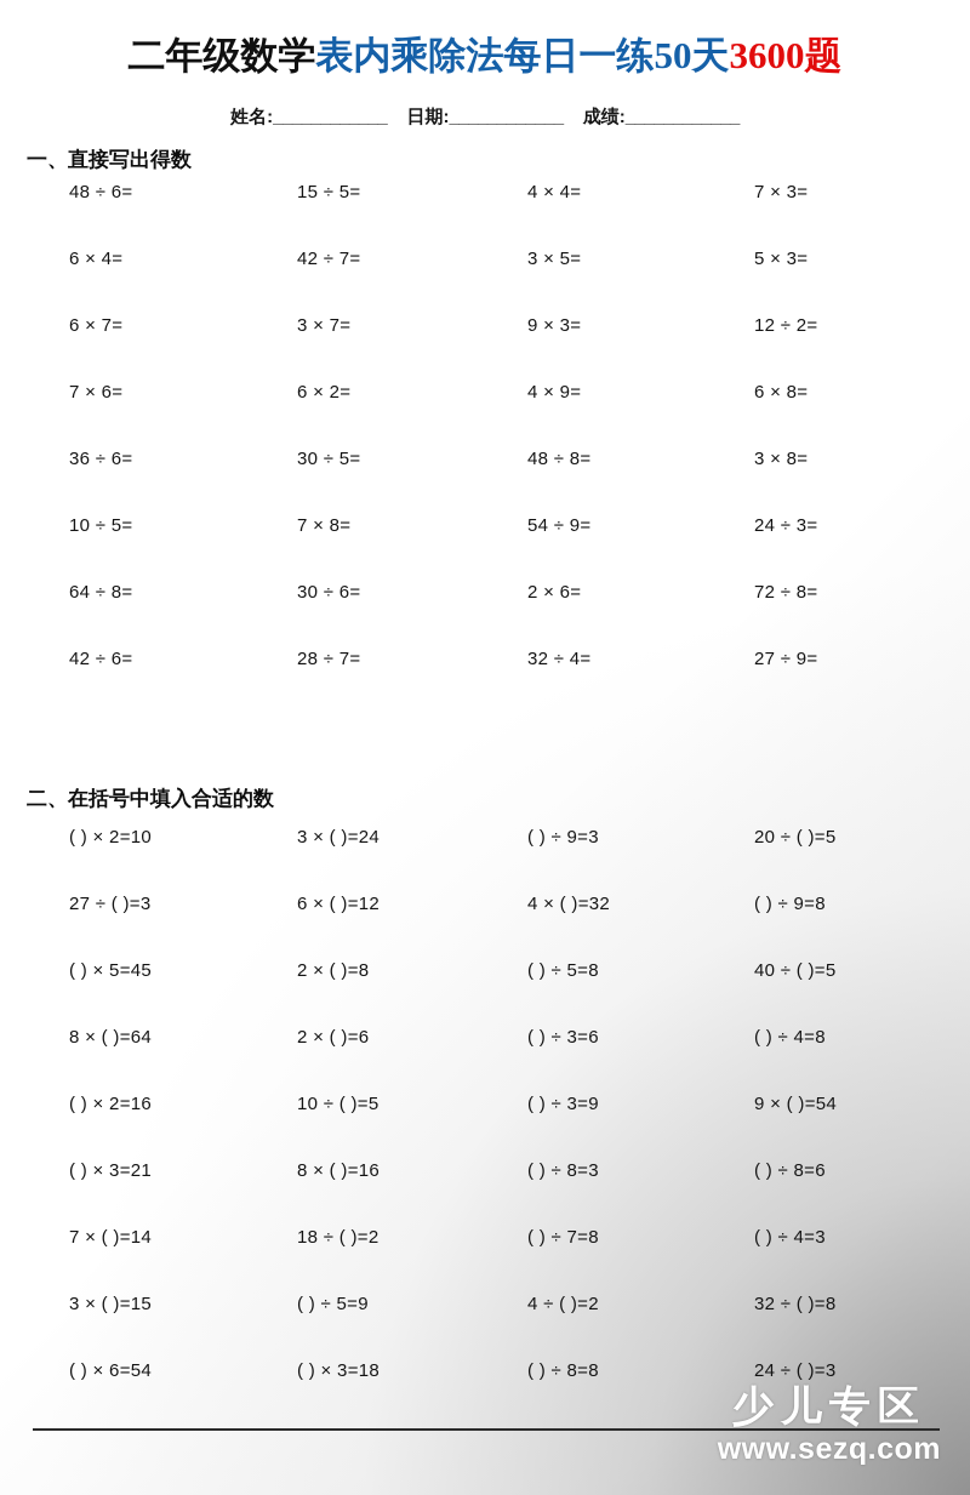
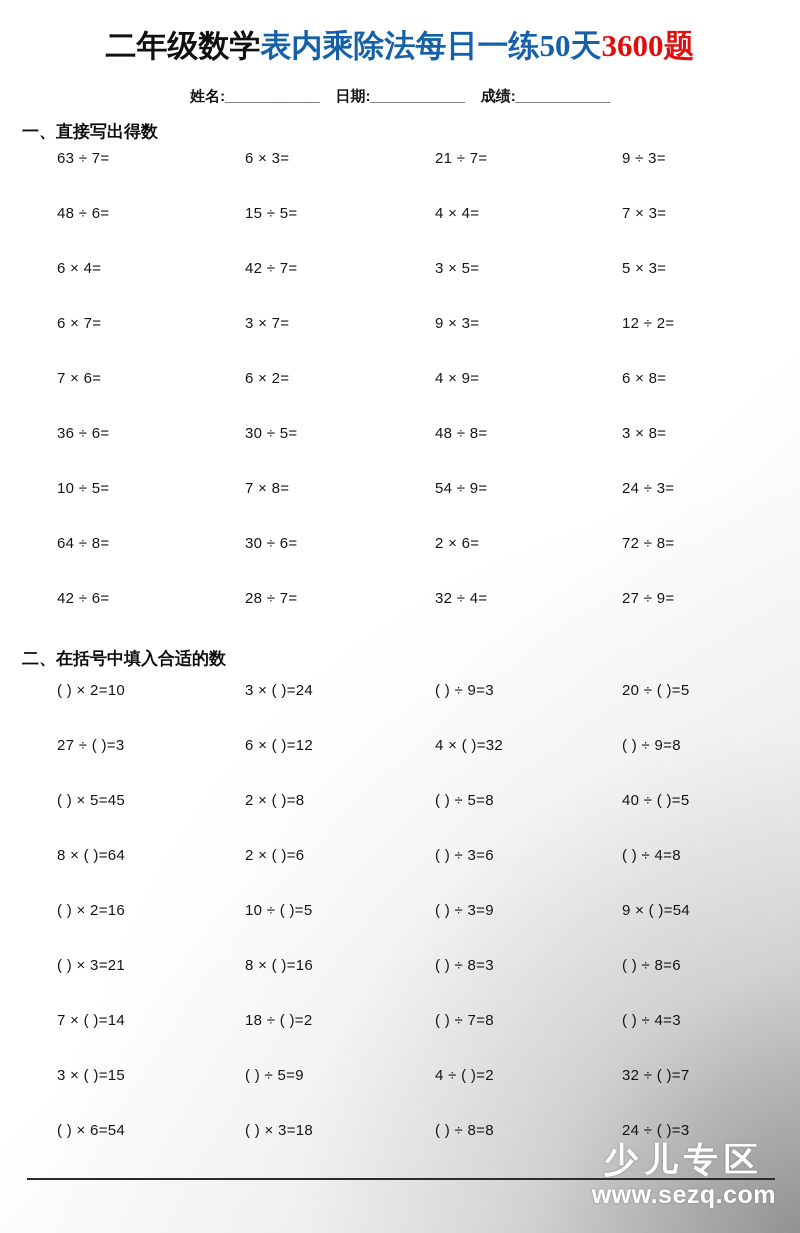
  二年级数学表内乘除法每日一练50天3600题
  姓名:____________ 日期:____________ 成绩:____________
  一、直接写出得数
+ 63 ÷ 7=
+ 6 × 3=
+ 21 ÷ 7=
+ 9 ÷ 3=
  48 ÷ 6=
  15 ÷ 5=
  4 × 4=
  7 × 3=
  6 × 4=
  42 ÷ 7=
  3 × 5=
  5 × 3=
  6 × 7=
  3 × 7=
  9 × 3=
  12 ÷ 2=
  7 × 6=
  6 × 2=
  4 × 9=
  6 × 8=
  36 ÷ 6=
  30 ÷ 5=
  48 ÷ 8=
  3 × 8=
  10 ÷ 5=
  7 × 8=
  54 ÷ 9=
  24 ÷ 3=
  64 ÷ 8=
  30 ÷ 6=
  2 × 6=
  72 ÷ 8=
  42 ÷ 6=
  28 ÷ 7=
  32 ÷ 4=
  27 ÷ 9=
  二、在括号中填入合适的数
  ( ) × 2=10
  3 × ( )=24
  ( ) ÷ 9=3
  20 ÷ ( )=5
  27 ÷ ( )=3
  6 × ( )=12
  4 × ( )=32
  ( ) ÷ 9=8
  ( ) × 5=45
  2 × ( )=8
  ( ) ÷ 5=8
  40 ÷ ( )=5
  8 × ( )=64
  2 × ( )=6
  ( ) ÷ 3=6
  ( ) ÷ 4=8
  ( ) × 2=16
  10 ÷ ( )=5
  ( ) ÷ 3=9
  9 × ( )=54
  ( ) × 3=21
  8 × ( )=16
  ( ) ÷ 8=3
  ( ) ÷ 8=6
  7 × ( )=14
  18 ÷ ( )=2
  ( ) ÷ 7=8
  ( ) ÷ 4=3
  3 × ( )=15
  ( ) ÷ 5=9
  4 ÷ ( )=2
- 32 ÷ ( )=8
+ 32 ÷ ( )=7
  ( ) × 6=54
  ( ) × 3=18
  ( ) ÷ 8=8
  24 ÷ ( )=3
  少儿专区
  www.sezq.com
